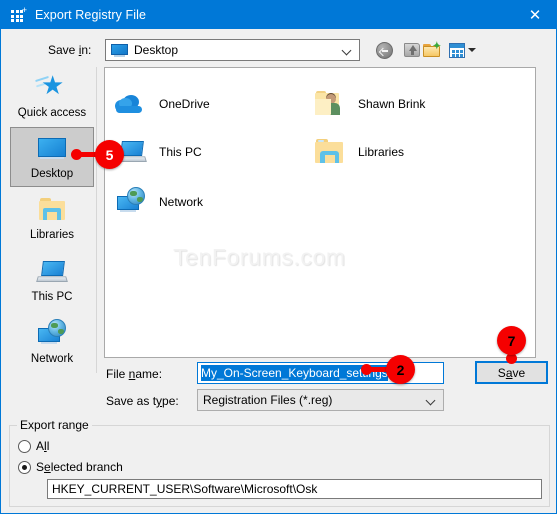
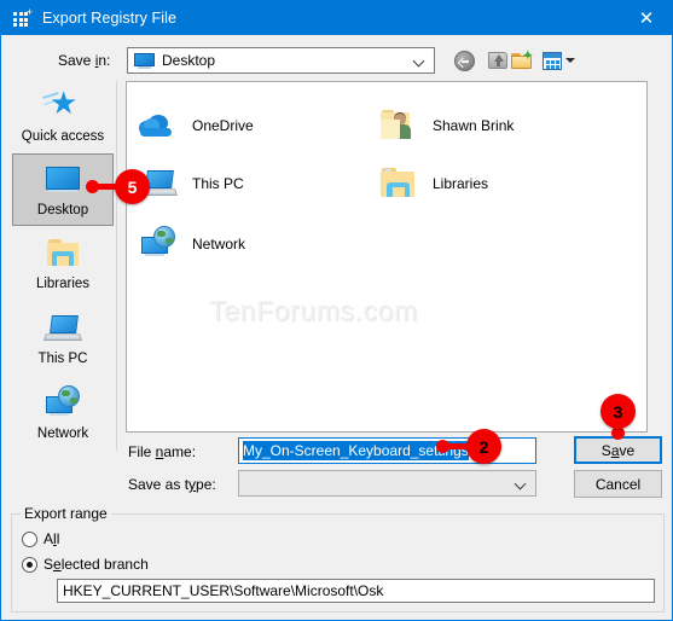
  +
  Export Registry File
  ✕
  Save in:
  Desktop
  ✦
  ★
  Quick access
  Desktop
  Libraries
  This PC
  Network
  TenForums.com
  OneDrive
  This PC
  Network
  Shawn Brink
  Libraries
  File name:
  My_On-Screen_Keyboard_setngs
  Save as type:
- Registration Files (*.reg)
  Save
+ Cancel
  Export range
  All
  Selected branch
  HKEY_CURRENT_USER\Software\Microsoft\Osk
  5
  2
- 7
+ 3
